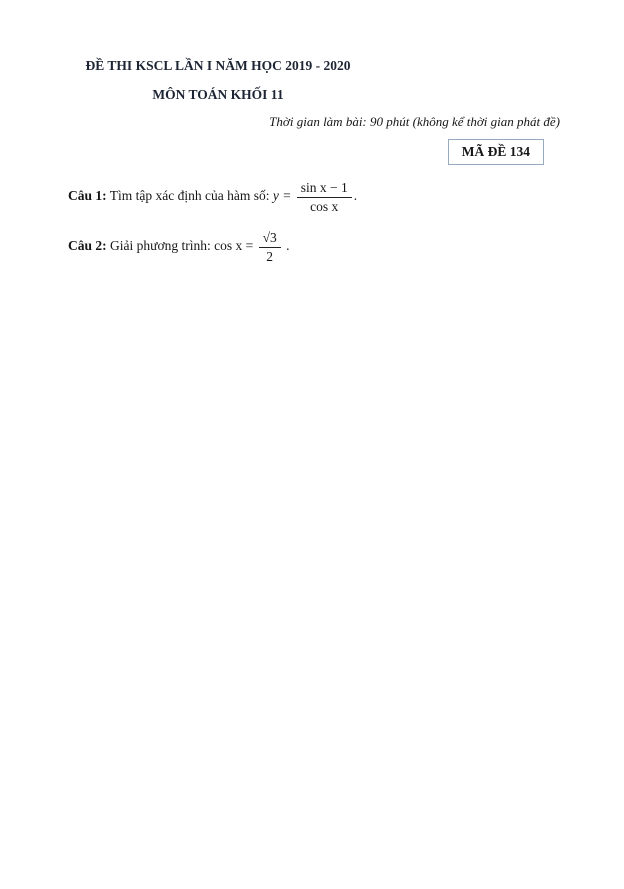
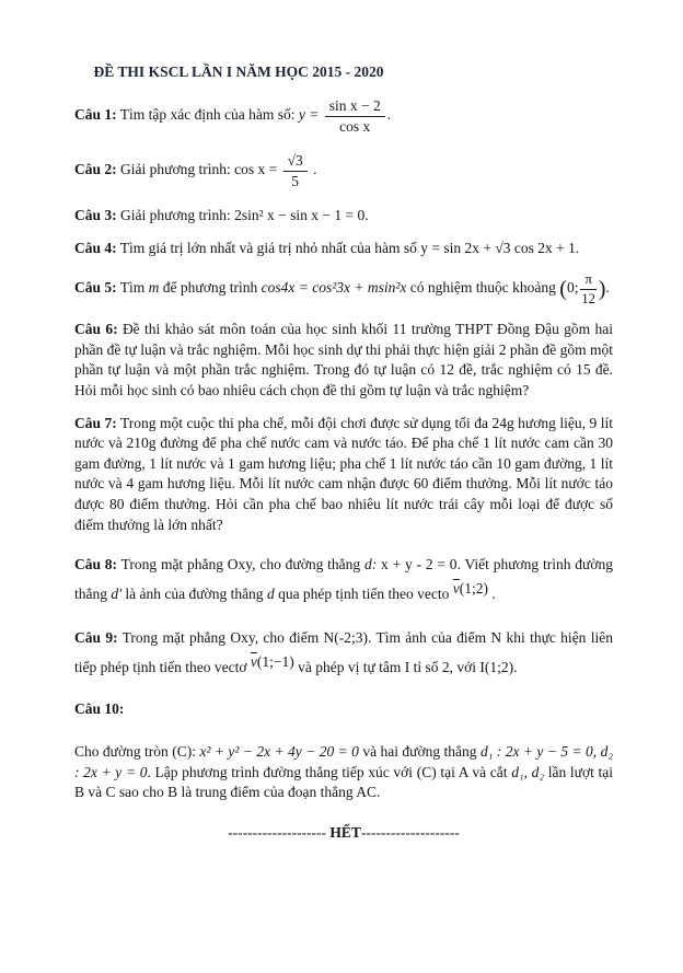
- ĐỀ THI KSCL LẦN I NĂM HỌC 2019 - 2020
+ ĐỀ THI KSCL LẦN I NĂM HỌC 2015 - 2020
- MÔN TOÁN KHỐI 11
- Thời gian làm bài: 90 phút (không kể thời gian phát đề)
- MÃ ĐỀ 134
  Câu 1: Tìm tập xác định của hàm số: y =
- sin x − 1
+ sin x − 2
  cos x
  .
  Câu 2: Giải phương trình: cos x =
  √3
- 2
+ 5
  .
+ Câu 3: Giải phương trình: 2sin² x − sin x − 1 = 0.
+ Câu 4: Tìm giá trị lớn nhất và giá trị nhỏ nhất của hàm số y = sin 2x + √3 cos 2x + 1.
+ Câu 5: Tìm m để phương trình cos4x = cos²3x + msin²x có nghiệm thuộc khoảng (0;
+ π
+ 12
+ ).
+ Câu 6: Đề thi khảo sát môn toán của học sinh khối 11 trường THPT Đồng Đậu gồm hai phần đề tự luận và trắc nghiệm. Mỗi học sinh dự thi phải thực hiện giải 2 phần đề gồm một phần tự luận và một phần trắc nghiệm. Trong đó tự luận có 12 đề, trắc nghiệm có 15 đề. Hỏi mỗi học sinh có bao nhiêu cách chọn đề thi gồm tự luận và trắc nghiệm?
+ Câu 7: Trong một cuộc thi pha chế, mỗi đội chơi được sử dụng tối đa 24g hương liệu, 9 lít nước và 210g đường để pha chế nước cam và nước táo. Để pha chế 1 lít nước cam cần 30 gam đường, 1 lít nước và 1 gam hương liệu; pha chế 1 lít nước táo cần 10 gam đường, 1 lít nước và 4 gam hương liệu. Mỗi lít nước cam nhận được 60 điểm thưởng. Mỗi lít nước táo được 80 điểm thưởng. Hỏi cần pha chế bao nhiêu lít nước trái cây mỗi loại để được số điểm thưởng là lớn nhất?
+ Câu 8: Trong mặt phẳng Oxy, cho đường thẳng d: x + y - 2 = 0. Viết phương trình đường thẳng d' là ảnh của đường thẳng d qua phép tịnh tiến theo vecto v(1;2) .
+ Câu 9: Trong mặt phẳng Oxy, cho điểm N(-2;3). Tìm ảnh của điểm N khi thực hiện liên tiếp phép tịnh tiến theo vectơ v(1;−1) và phép vị tự tâm I tỉ số 2, với I(1;2).
+ Câu 10:
+ Cho đường tròn (C): x² + y² − 2x + 4y − 20 = 0 và hai đường thẳng d₁ : 2x + y − 5 = 0, d₂ : 2x + y = 0. Lập phương trình đường thẳng tiếp xúc với (C) tại A và cắt d₁, d₂ lần lượt tại B và C sao cho B là trung điểm của đoạn thẳng AC.
+ -------------------- HẾT--------------------
